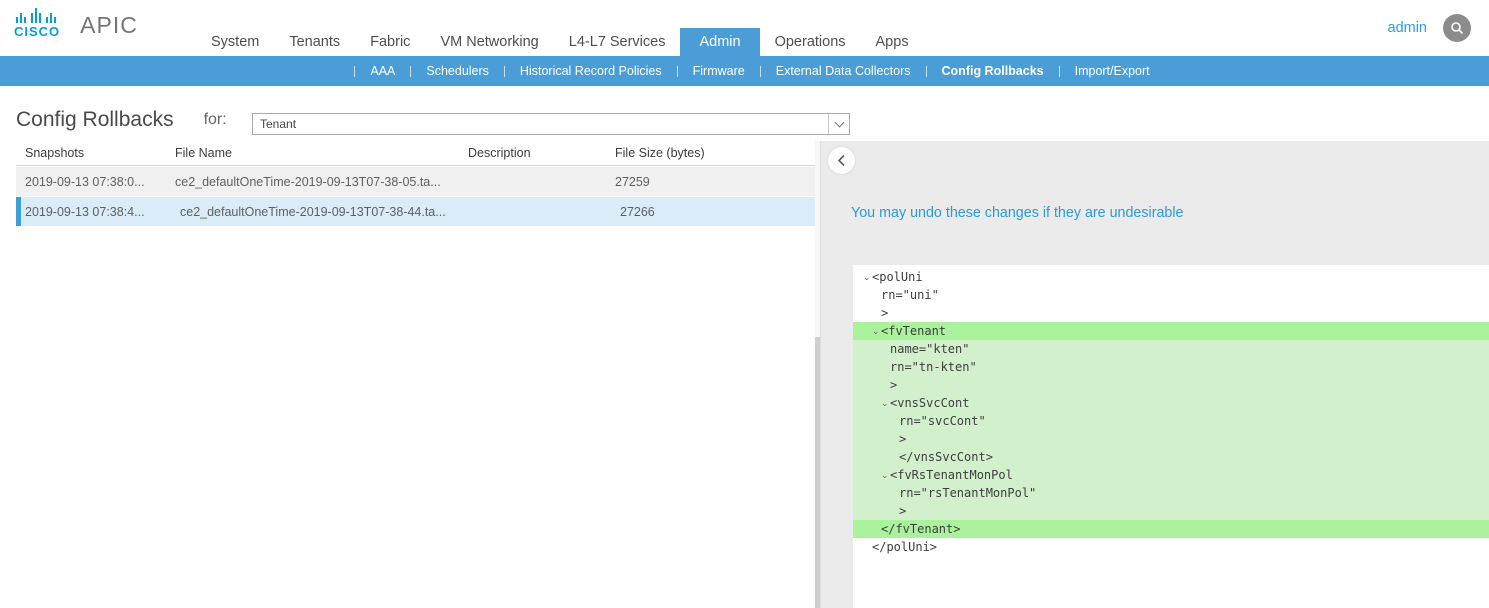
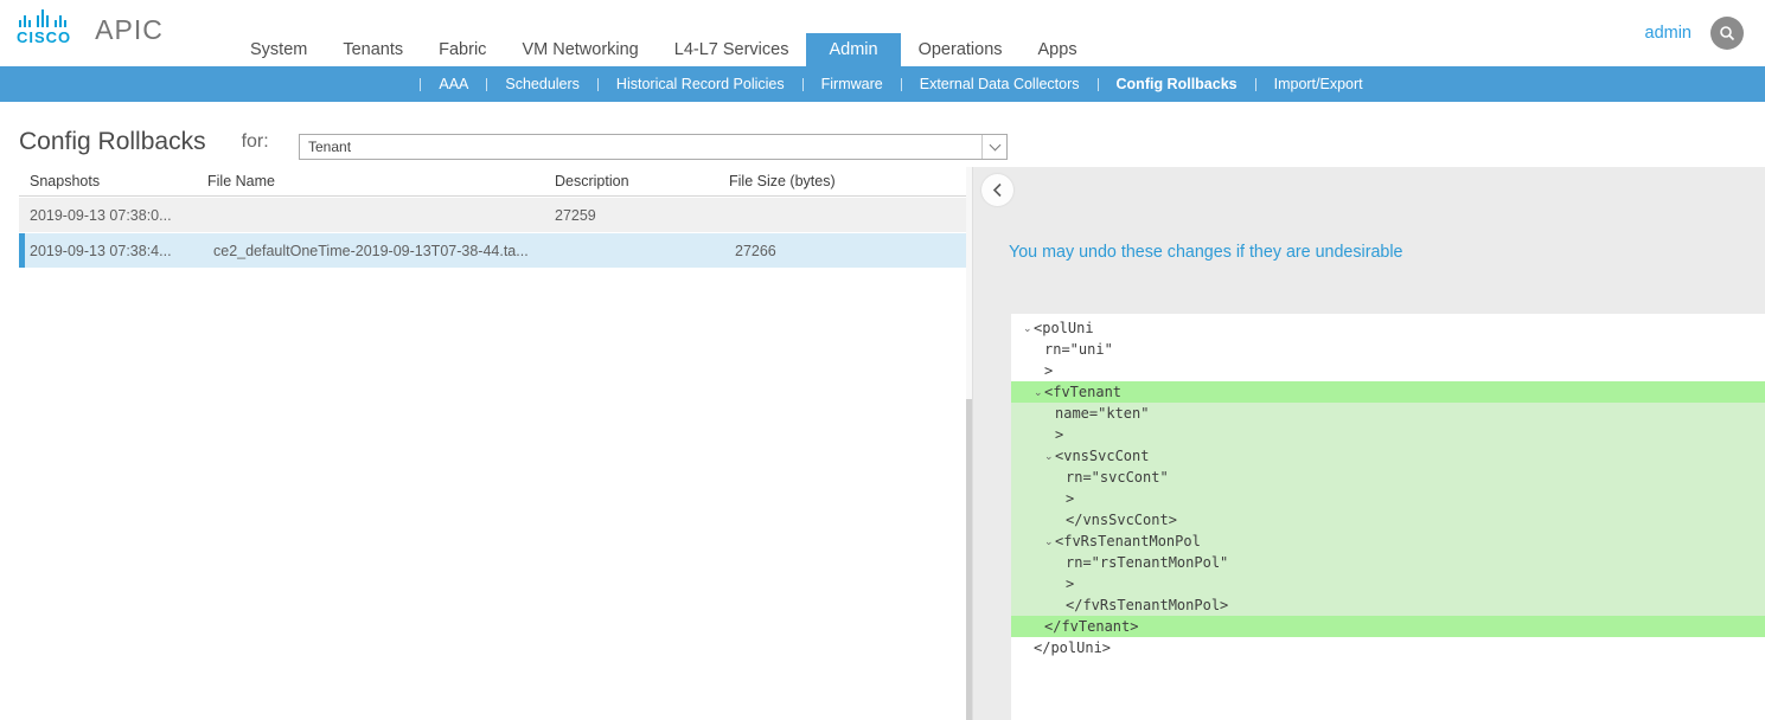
  CISCO
  APIC
  System
  Tenants
  Fabric
  VM Networking
  L4-L7 Services
  Admin
  Operations
  Apps
  admin
  AAA
  Schedulers
  Historical Record Policies
  Firmware
  External Data Collectors
  Config Rollbacks
  Import/Export
  Config Rollbacks
  for:
  Tenant
  Snapshots
  File Name
  Description
  File Size (bytes)
  2019-09-13 07:38:0...
- ce2_defaultOneTime-2019-09-13T07-38-05.ta...
  27259
  2019-09-13 07:38:4...
  ce2_defaultOneTime-2019-09-13T07-38-44.ta...
  27266
  You may undo these changes if they are undesirable
  ⌄ <polUni
  rn="uni"
  >
  ⌄ <fvTenant
  name="kten"
- rn="tn-kten"
  >
  ⌄ <vnsSvcCont
  rn="svcCont"
  >
  </vnsSvcCont>
  ⌄ <fvRsTenantMonPol
  rn="rsTenantMonPol"
  >
+ </fvRsTenantMonPol>
  </fvTenant>
  </polUni>
